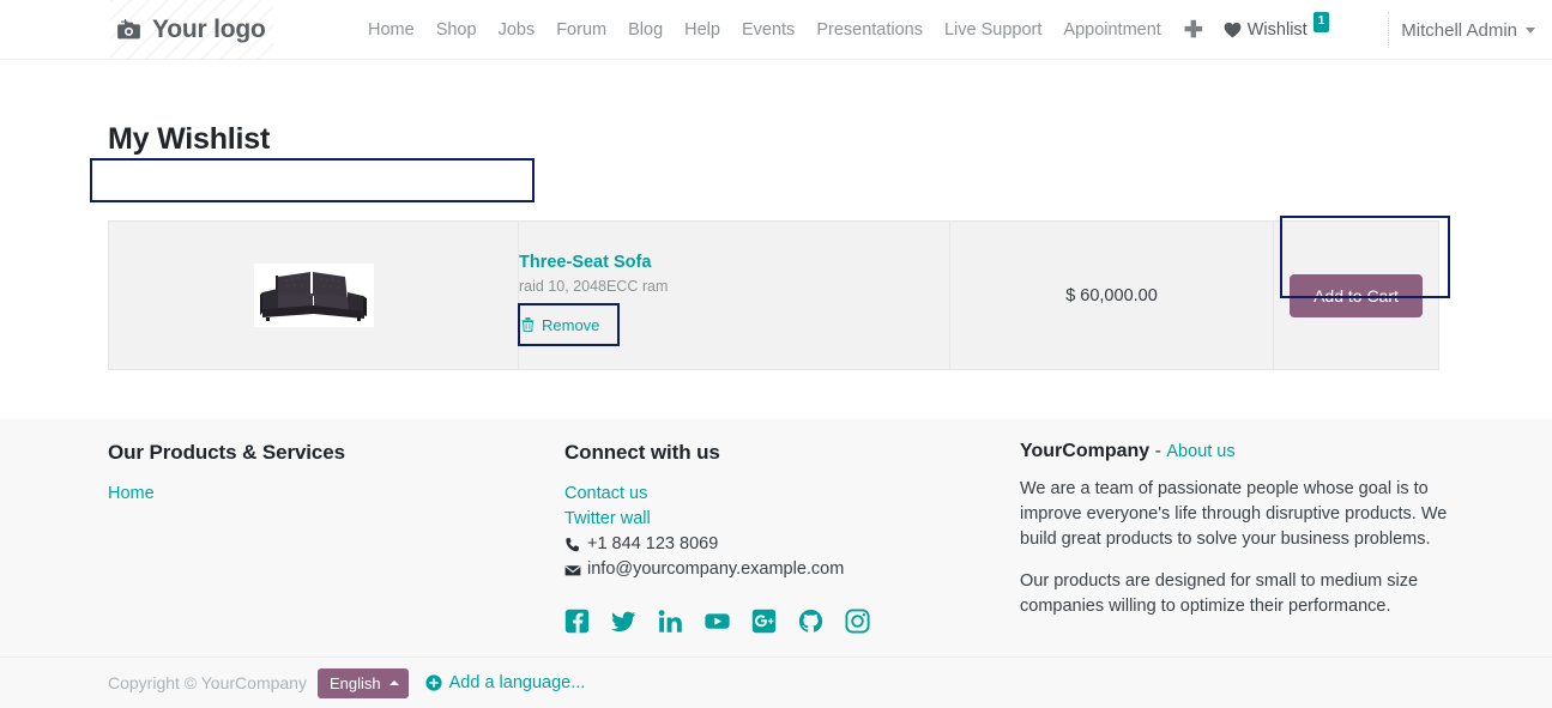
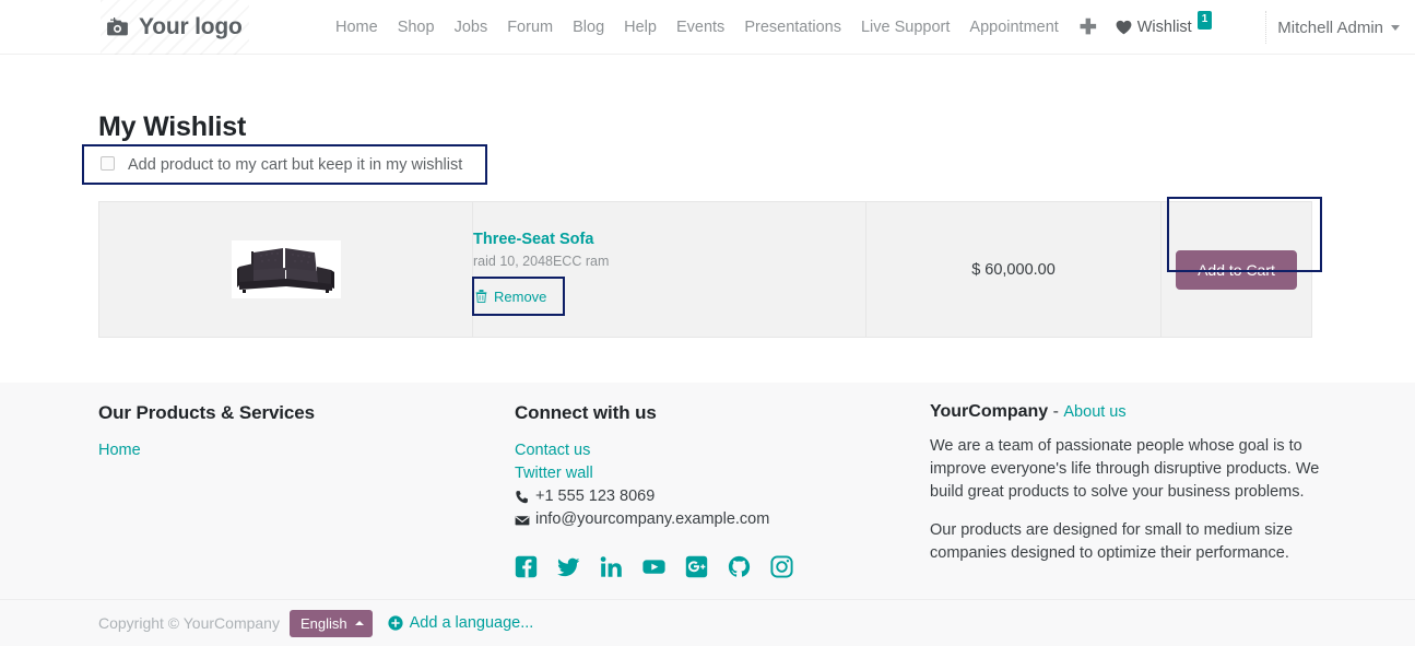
  Your logo
  Home
  Shop
  Jobs
  Forum
  Blog
  Help
  Events
  Presentations
  Live Support
  Appointment
  ✚
  Wishlist
  1
  Mitchell Admin
  My Wishlist
+ Add product to my cart but keep it in my wishlist
  	Three-Seat Sofa raid 10, 2048ECC ram Remove	$ 60,000.00	Add to Cart
  Our Products & Services
  Home
  Connect with us
  Contact us
  Twitter wall
- +1 844 123 8069
+ +1 555 123 8069
  info@yourcompany.example.com
  YourCompany - About us
  We are a team of passionate people whose goal is to improve everyone's life through disruptive products. We build great products to solve your business problems.
- Our products are designed for small to medium size companies willing to optimize their performance.
+ Our products are designed for small to medium size companies designed to optimize their performance.
  Copyright © YourCompany
  English
  Add a language...
